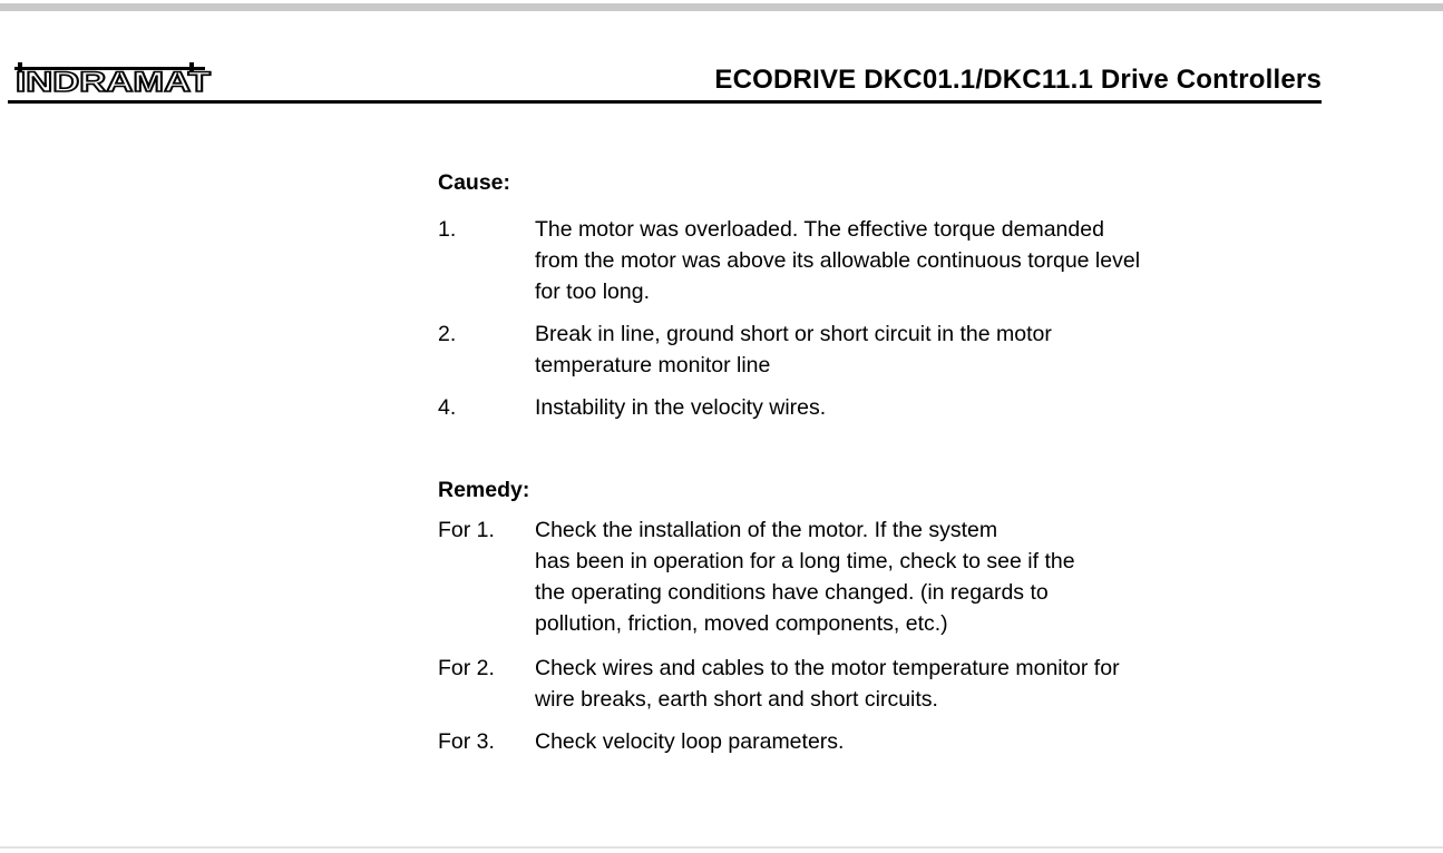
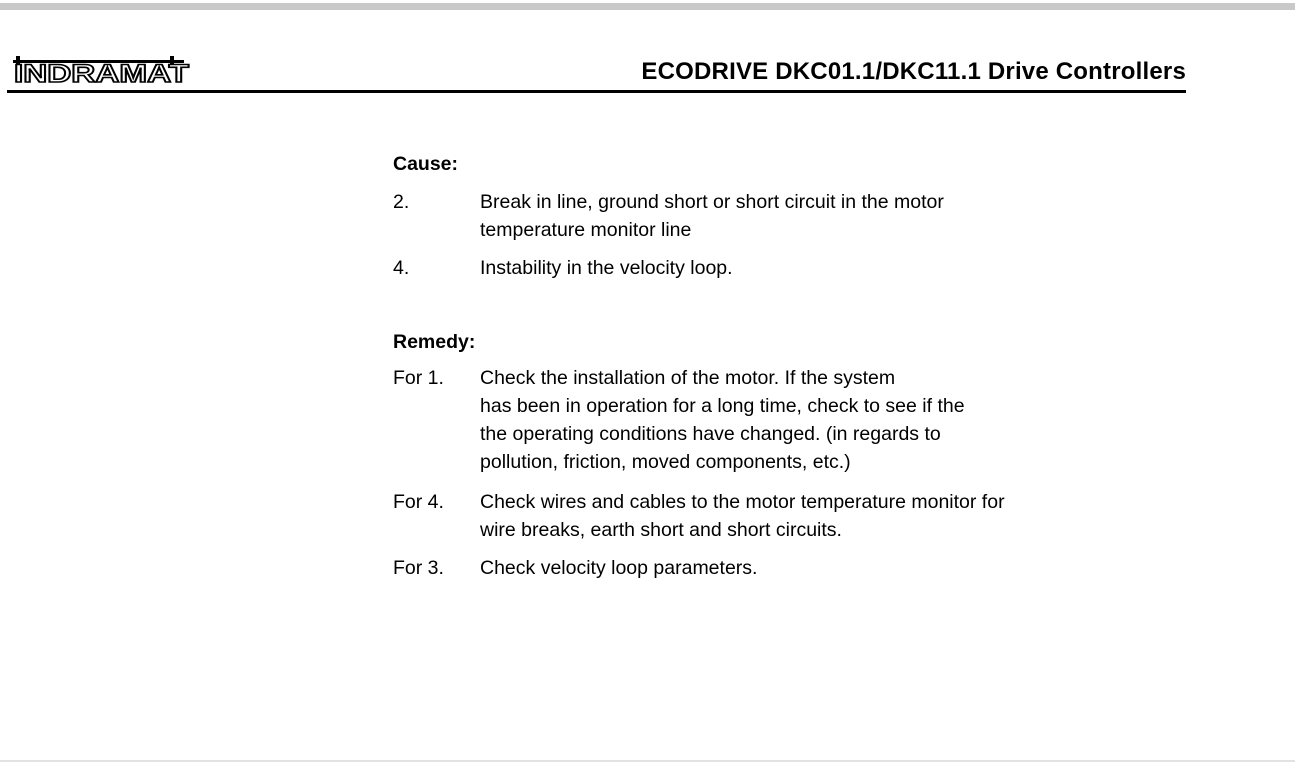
  INDRAMAT
  ECODRIVE DKC01.1/DKC11.1 Drive Controllers
  Cause:
- 1.
- The motor was overloaded. The effective torque demanded
- from the motor was above its allowable continuous torque level
- for too long.
  2.
  Break in line, ground short or short circuit in the motor
  temperature monitor line
  4.
- Instability in the velocity wires.
+ Instability in the velocity loop.
  Remedy:
  For 1.
  Check the installation of the motor. If the system
  has been in operation for a long time, check to see if the
  the operating conditions have changed. (in regards to
  pollution, friction, moved components, etc.)
- For 2.
+ For 4.
  Check wires and cables to the motor temperature monitor for
  wire breaks, earth short and short circuits.
  For 3.
  Check velocity loop parameters.
